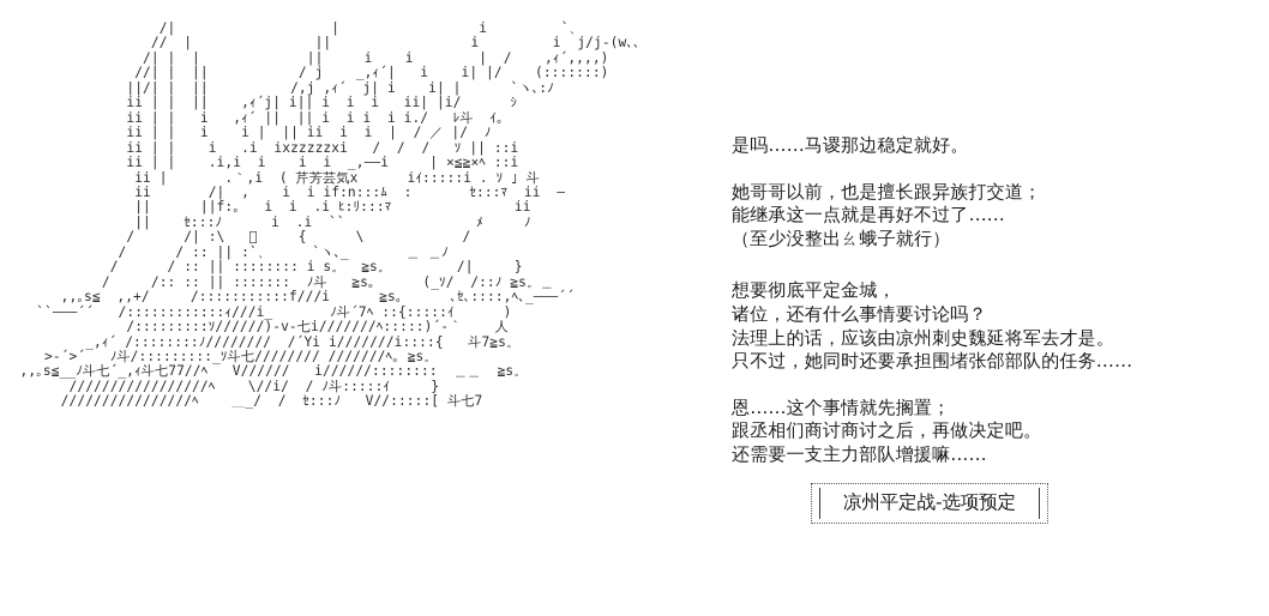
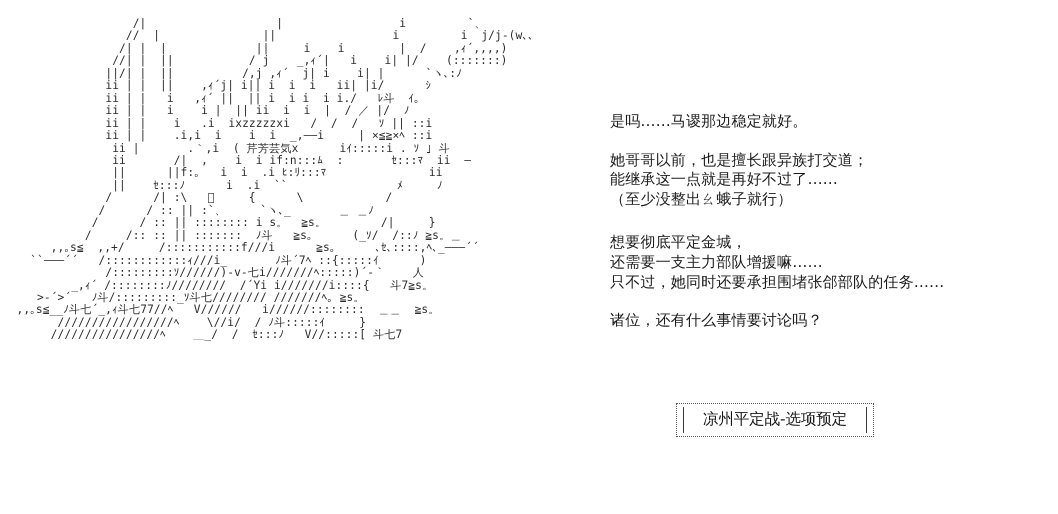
  /| | i `、
  // | || i i j/j-(w､､
  /| | | || i i | / ,ｨ´,,,,)
  //| | || / j _,ｨ´| i i| |/ (:::::::)
  ||/| | || /,j ,ｨ´ j| i i| | `ヽ､:ﾉ
  ii | | || ,ｨ´j| i|| i i i ii| |i/ ｼ
  ii | | i ,ｨ´ || || i i i i i./ ﾚ斗 ｲ｡
  ii | | i i | || ii i i | / ／ |/ ﾉ
  ii | | i .i ixzzzzzxi / / / ｿ || ::i
  ii | | .i,i i i i _,――i | ×≦≧×ﾍ ::i
  ii | .｀,i ( 芹芳芸気x iｲ:::::i . ｿ ｣ 斗
  ii /| , i i if:n:::ﾑ : ｾ:::ﾏ ii ―
  || ||f:｡ i i .i ﾋ:ﾘ:::ﾏ ii
  || ｾ:::ﾉ i .i `` ﾒ ﾉ
  / /| :\ ﾞ { \ /
  / / :: || :`、 `ヽ､_ ＿ ＿ﾉ
  / / :: || :::::::: i s。 ≧s。 /| }
  / /:: :: || ::::::: ﾉ斗 ≧s。 (_ｿ/ /::ﾉ ≧s。＿
  ,,｡s≦ ,,+/ /:::::::::::f///i ≧s。 ､ｾ､::::,ﾍ､_―――´´
  ``―――´´ /::::::::::::ｨ///i_ ﾉ斗´7ﾍ ::{:::::ｲ )
  /:::::::::ｿ//////)-v-七i///////ﾍ:::::)´-｀ 人
  _,ｨ´ /::::::::ﾉ//////// /´Yi i///////i::::{ 斗7≧s。
  >-´>´ ﾉ斗/:::::::::_ｿ斗七//////// ///////ﾍ｡ ≧s。
  ,,｡s≦__ﾉ斗七´_,ｨ斗七77//ﾍ V////// i//////:::::::: ＿＿ ≧s。
  /////////////////ﾍ \//i/ / ﾉ斗:::::ｲ }
  ////////////////ﾍ ＿_/ / ｾ:::ﾉ V//:::::[ 斗七7
  是吗……马谡那边稳定就好。
  她哥哥以前，也是擅长跟异族打交道；
  能继承这一点就是再好不过了……
  （至少没整出ㄠ蛾子就行）
  想要彻底平定金城，
- 诸位，还有什么事情要讨论吗？
+ 还需要一支主力部队增援嘛……
- 法理上的话，应该由凉州刺史魏延将军去才是。
  只不过，她同时还要承担围堵张郃部队的任务……
- 恩……这个事情就先搁置；
- 跟丞相们商讨商讨之后，再做决定吧。
- 还需要一支主力部队增援嘛……
+ 诸位，还有什么事情要讨论吗？
  凉州平定战-选项预定
